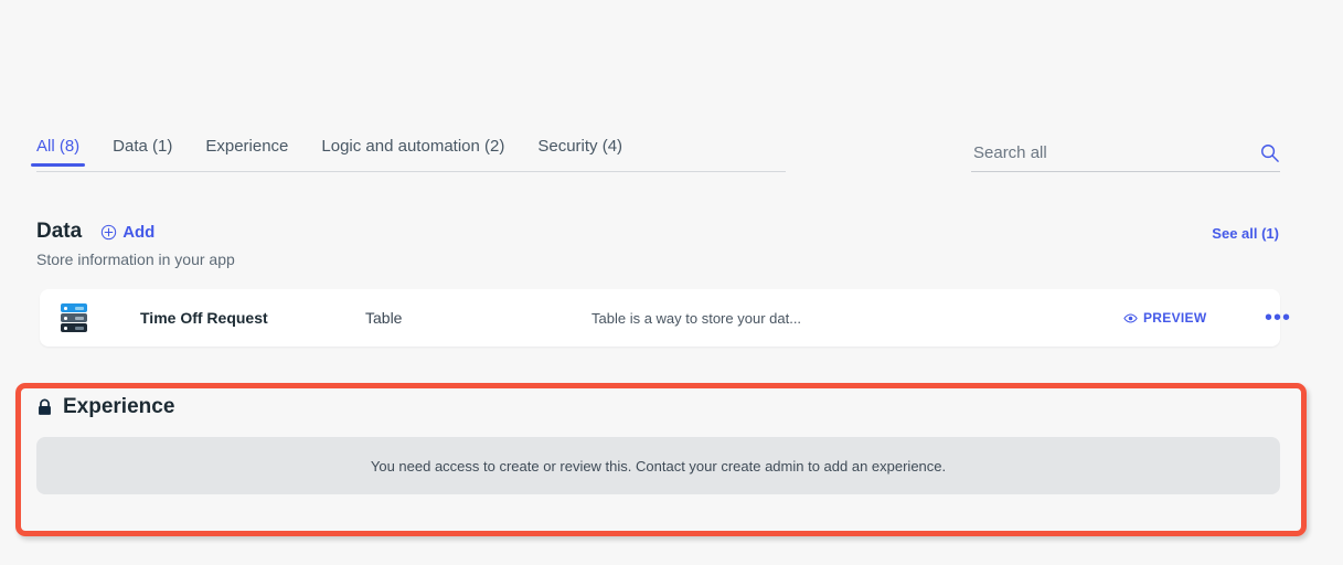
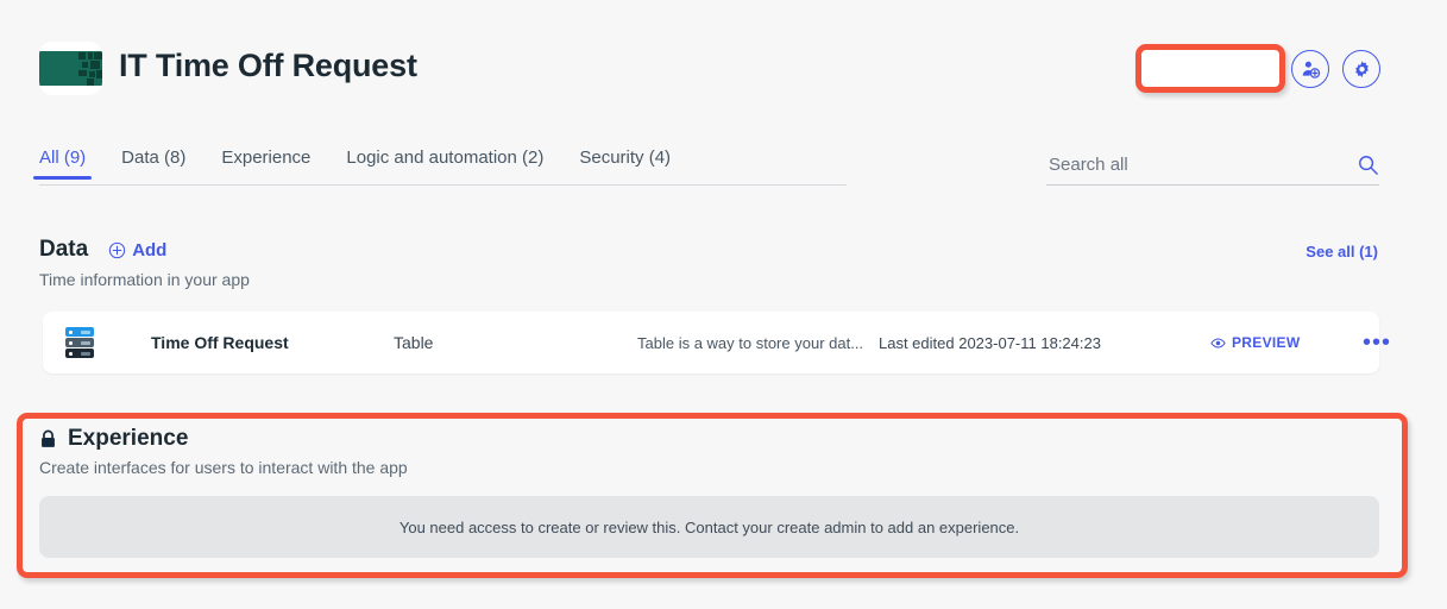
+ IT Time Off Request
- All (8)
+ All (9)
- Data (1)
+ Data (8)
  Experience
  Logic and automation (2)
  Security (4)
  Search all
  Data
  Add
- Store information in your app
+ Time information in your app
  See all (1)
  Time Off Request
  Table
  Table is a way to store your dat...
+ Last edited 2023-07-11 18:24:23
  PREVIEW
  •••
  Experience
+ Create interfaces for users to interact with the app
  You need access to create or review this. Contact your create admin to add an experience.
